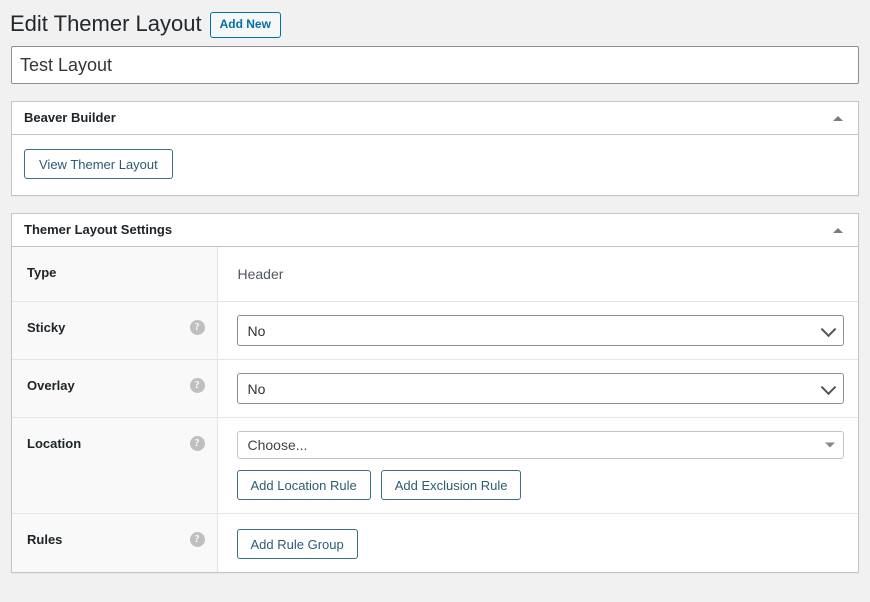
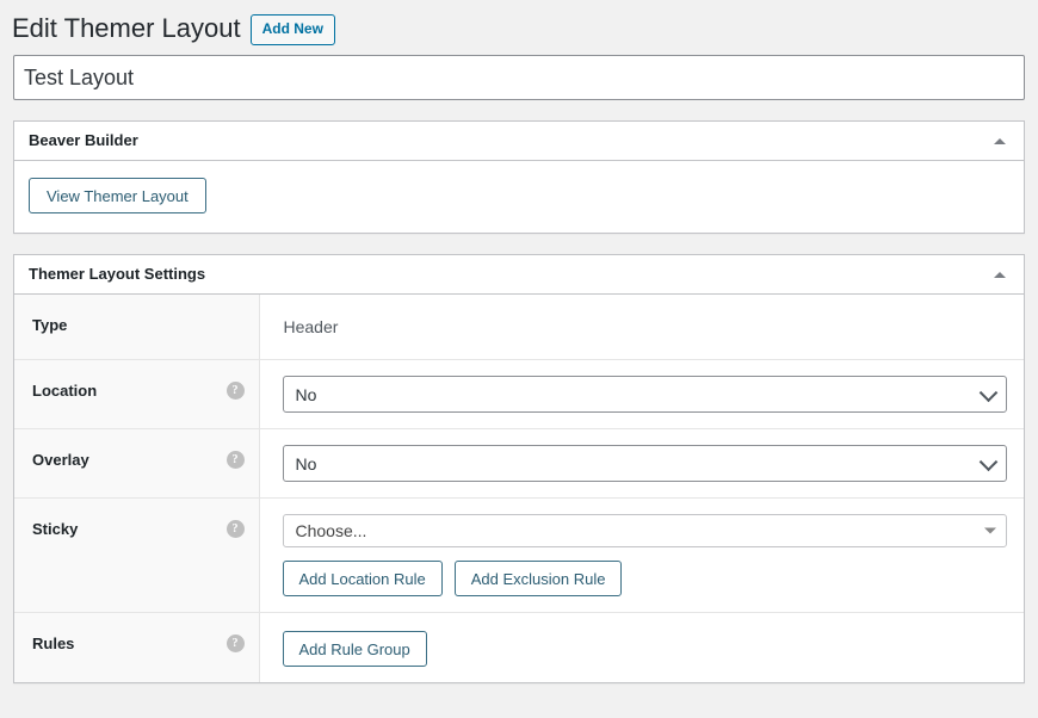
  Edit Themer Layout
  Add New
  Test Layout
  Beaver Builder
  View Themer Layout
  Themer Layout Settings
  Type	Header
- Sticky ?	No
+ Location ?	No
  Overlay ?	No
- Location ?	Choose... Add Location Rule Add Exclusion Rule
+ Sticky ?	Choose... Add Location Rule Add Exclusion Rule
  Rules ?	Add Rule Group
